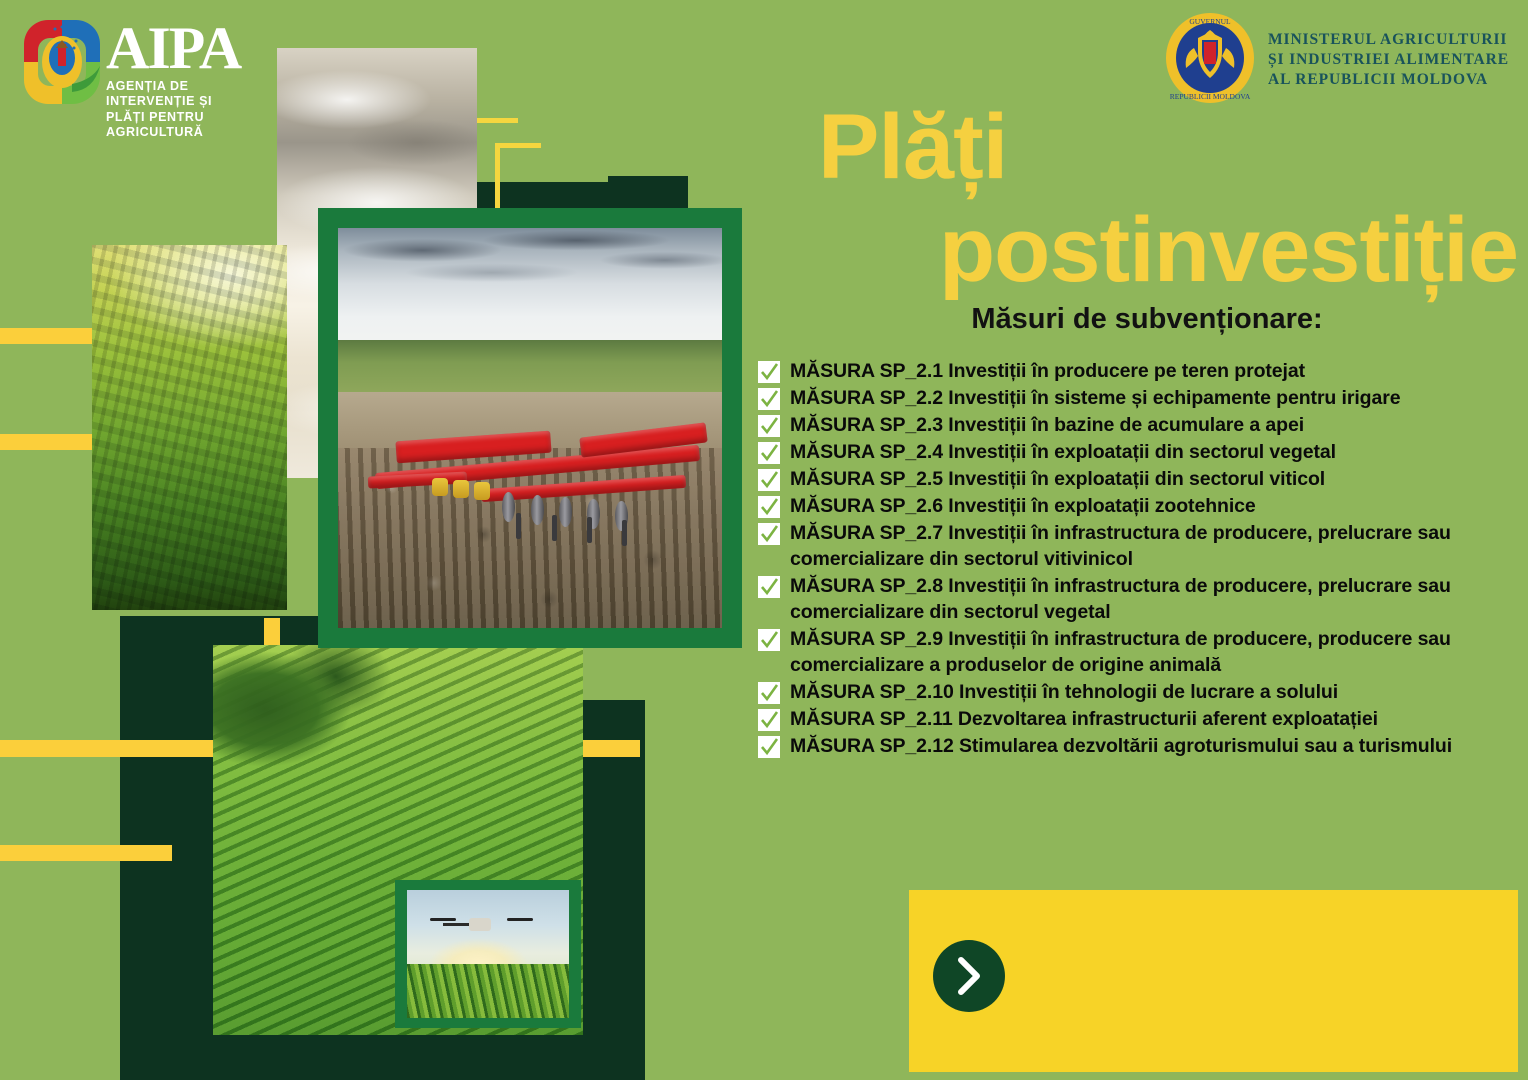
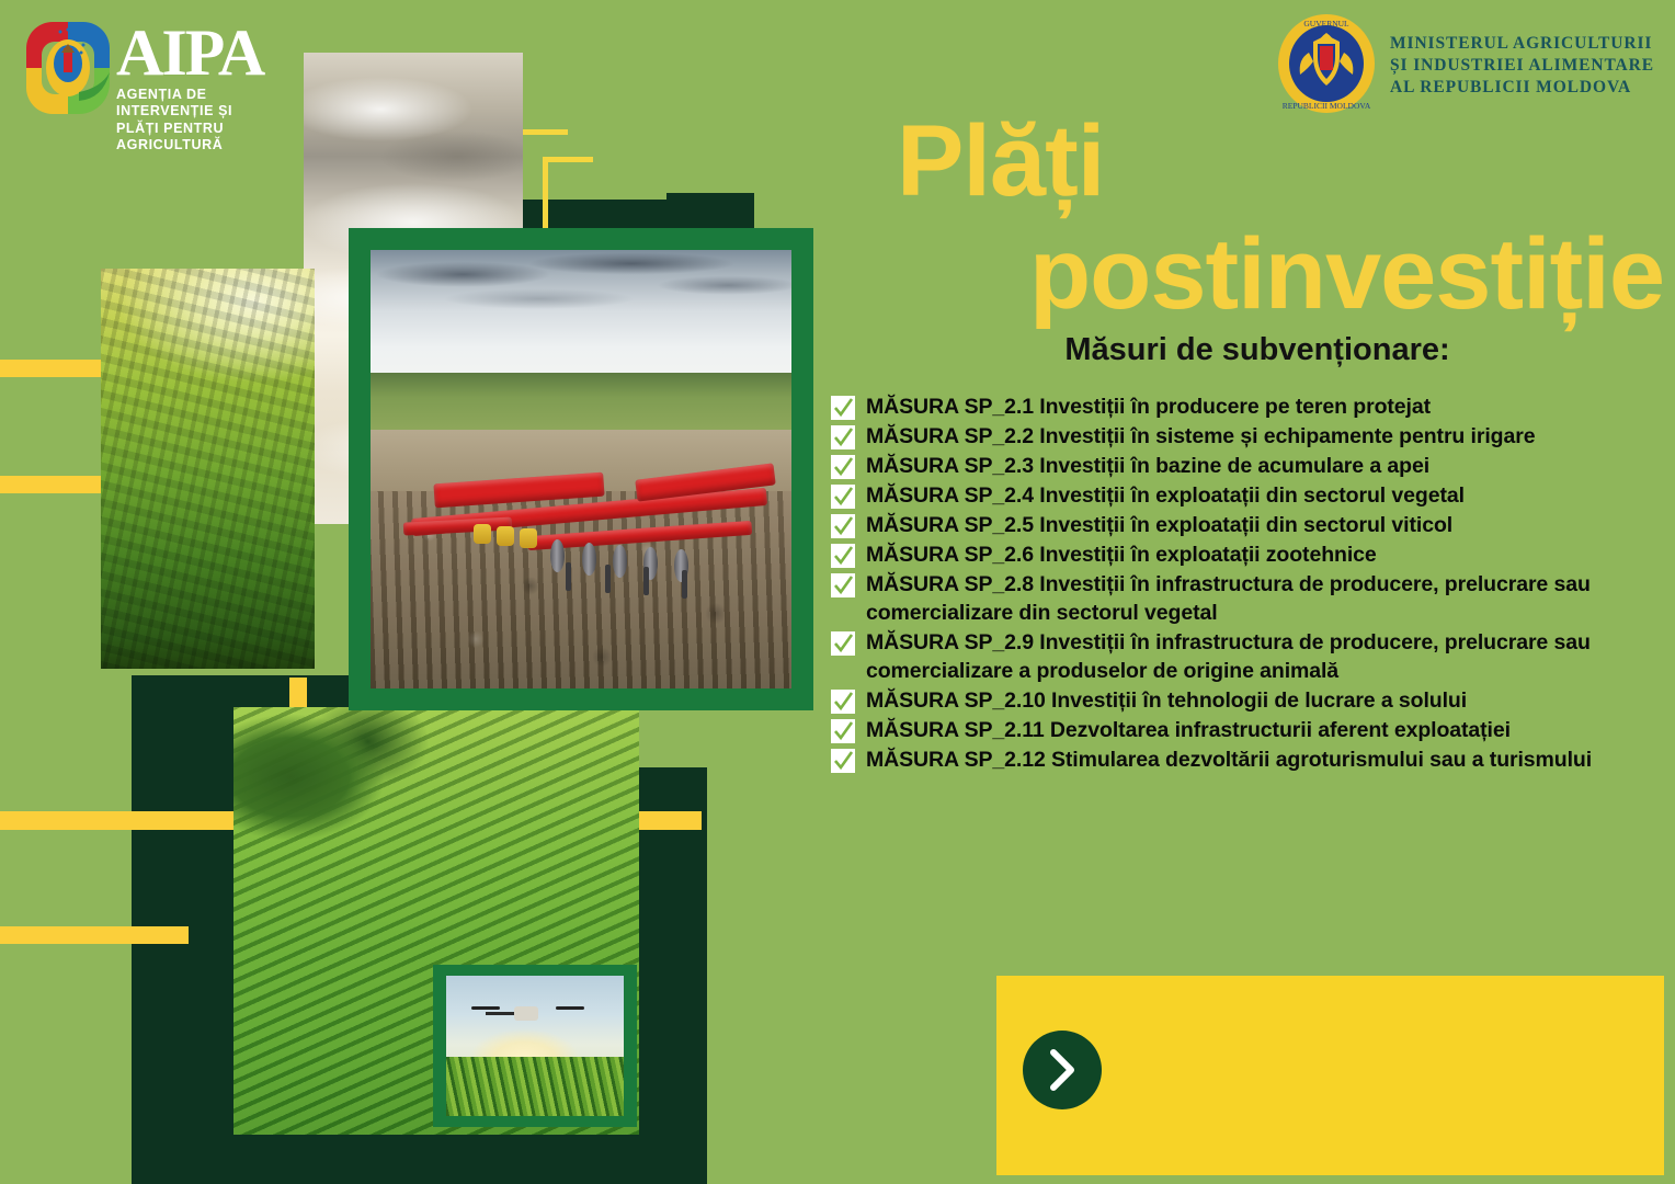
  AIPA
  AGENȚIA DE INTERVENȚIE ȘI
  PLĂȚI PENTRU AGRICULTURĂ
  GUVERNUL
  REPUBLICII MOLDOVA
  MINISTERUL AGRICULTURII
  ȘI INDUSTRIEI ALIMENTARE
  AL REPUBLICII MOLDOVA
  Plăți
  postinvestiție
  Măsuri de subvenționare:
  MĂSURA SP_2.1 Investiții în producere pe teren protejat
  MĂSURA SP_2.2 Investiții în sisteme și echipamente pentru irigare
  MĂSURA SP_2.3 Investiții în bazine de acumulare a apei
  MĂSURA SP_2.4 Investiții în exploatații din sectorul vegetal
  MĂSURA SP_2.5 Investiții în exploatații din sectorul viticol
  MĂSURA SP_2.6 Investiții în exploatații zootehnice
- MĂSURA SP_2.7 Investiții în infrastructura de producere, prelucrare sau comercializare din sectorul vitivinicol
  MĂSURA SP_2.8 Investiții în infrastructura de producere, prelucrare sau comercializare din sectorul vegetal
- MĂSURA SP_2.9 Investiții în infrastructura de producere, producere sau comercializare a produselor de origine animală
+ MĂSURA SP_2.9 Investiții în infrastructura de producere, prelucrare sau comercializare a produselor de origine animală
  MĂSURA SP_2.10 Investiții în tehnologii de lucrare a solului
  MĂSURA SP_2.11 Dezvoltarea infrastructurii aferent exploatației
  MĂSURA SP_2.12 Stimularea dezvoltării agroturismului sau a turismului
